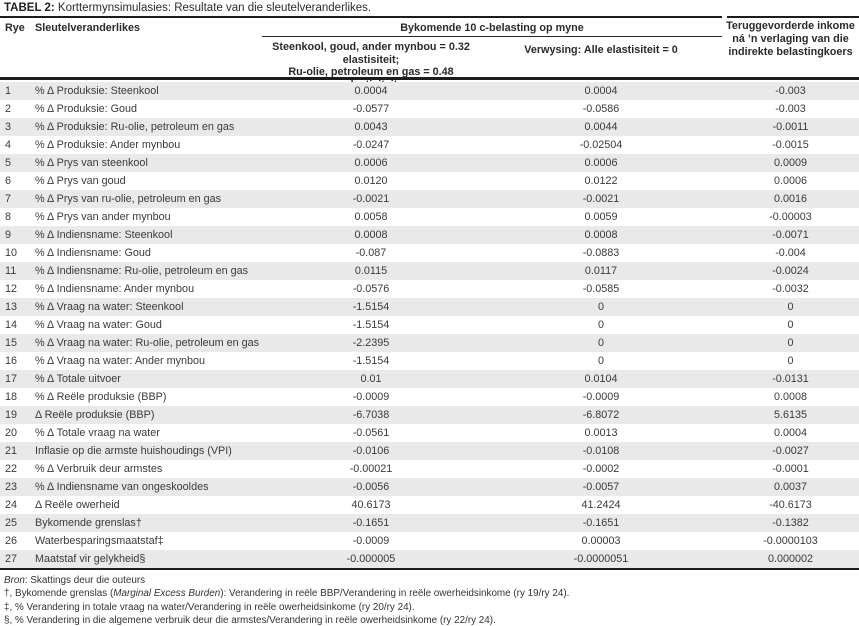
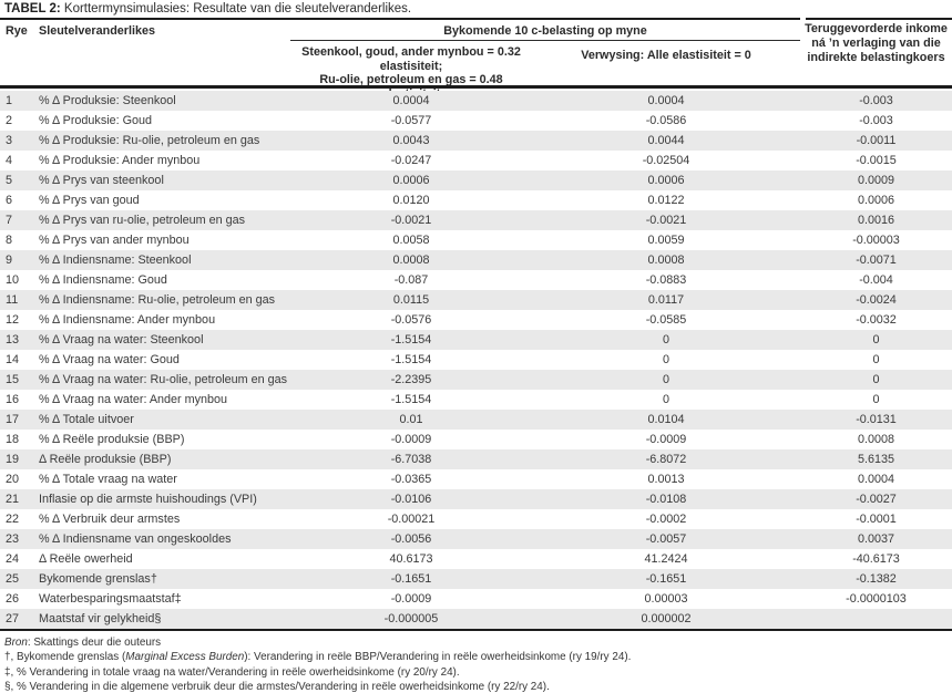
  TABEL 2: Korttermynsimulasies: Resultate van die sleutelveranderlikes.
  Rye
  Sleutelveranderlikes
  Bykomende 10 c-belasting op myne
  Steenkool, goud, ander mynbou = 0.32
  elastisiteit;
  Verwysing: Alle elastisiteit = 0
  Teruggevorderde inkome ná ’n verlaging van die indirekte belastingkoers
  1
  % Δ Produksie: Steenkool
  0.0004
  0.0004
  -0.003
  2
  % Δ Produksie: Goud
  -0.0577
  -0.0586
  -0.003
  3
  % Δ Produksie: Ru-olie, petroleum en gas
  0.0043
  0.0044
  -0.0011
  4
  % Δ Produksie: Ander mynbou
  -0.0247
  -0.02504
  -0.0015
  5
  % Δ Prys van steenkool
  0.0006
  0.0006
  0.0009
  6
  % Δ Prys van goud
  0.0120
  0.0122
  0.0006
  7
  % Δ Prys van ru-olie, petroleum en gas
  -0.0021
  -0.0021
  0.0016
  8
  % Δ Prys van ander mynbou
  0.0058
  0.0059
  -0.00003
  9
  % Δ Indiensname: Steenkool
  0.0008
  0.0008
  -0.0071
  10
  % Δ Indiensname: Goud
  -0.087
  -0.0883
  -0.004
  11
  % Δ Indiensname: Ru-olie, petroleum en gas
  0.0115
  0.0117
  -0.0024
  12
  % Δ Indiensname: Ander mynbou
  -0.0576
  -0.0585
  -0.0032
  13
  % Δ Vraag na water: Steenkool
  -1.5154
  0
  0
  14
  % Δ Vraag na water: Goud
  -1.5154
  0
  0
  15
  % Δ Vraag na water: Ru-olie, petroleum en gas
  -2.2395
  0
  0
  16
  % Δ Vraag na water: Ander mynbou
  -1.5154
  0
  0
  17
  % Δ Totale uitvoer
  0.01
  0.0104
  -0.0131
  18
  % Δ Reële produksie (BBP)
  -0.0009
  -0.0009
  0.0008
  19
  Δ Reële produksie (BBP)
  -6.7038
  -6.8072
  5.6135
  20
  % Δ Totale vraag na water
- -0.0561
+ -0.0365
  0.0013
  0.0004
  21
  Inflasie op die armste huishoudings (VPI)
  -0.0106
  -0.0108
  -0.0027
  22
  % Δ Verbruik deur armstes
  -0.00021
  -0.0002
  -0.0001
  23
  % Δ Indiensname van ongeskooldes
  -0.0056
  -0.0057
  0.0037
  24
  Δ Reële owerheid
  40.6173
  41.2424
  -40.6173
  25
  Bykomende grenslas†
  -0.1651
  -0.1651
  -0.1382
  26
  Waterbesparingsmaatstaf‡
  -0.0009
  0.00003
  -0.0000103
  27
  Maatstaf vir gelykheid§
  -0.000005
- -0.0000051
  0.000002
  Bron: Skattings deur die outeurs
  †, Bykomende grenslas (Marginal Excess Burden): Verandering in reële BBP/Verandering in reële owerheidsinkome (ry 19/ry 24).
  ‡, % Verandering in totale vraag na water/Verandering in reële owerheidsinkome (ry 20/ry 24).
  §, % Verandering in die algemene verbruik deur die armstes/Verandering in reële owerheidsinkome (ry 22/ry 24).
